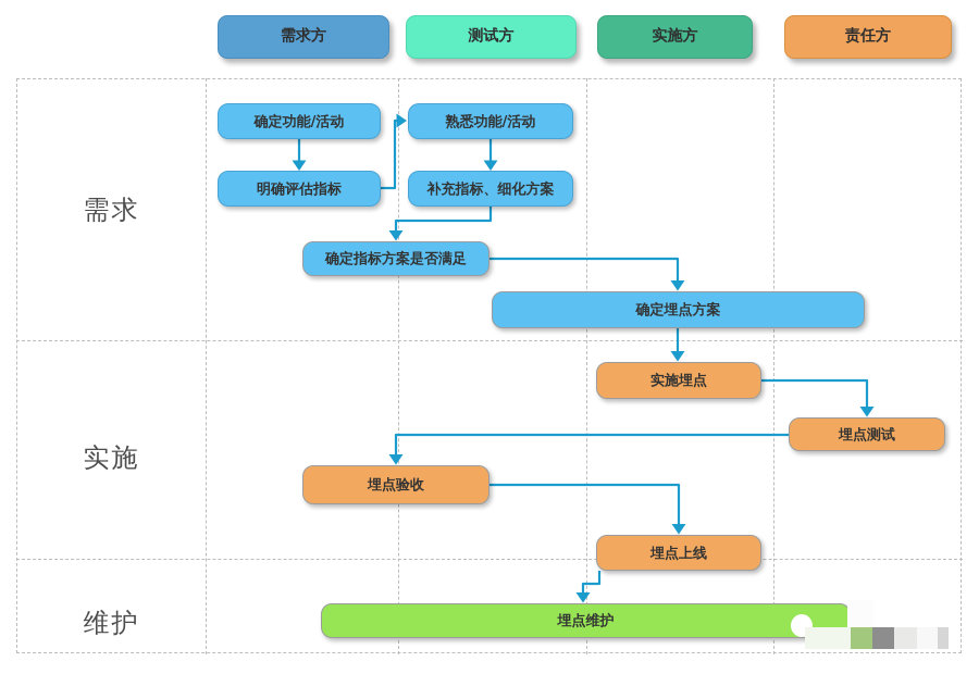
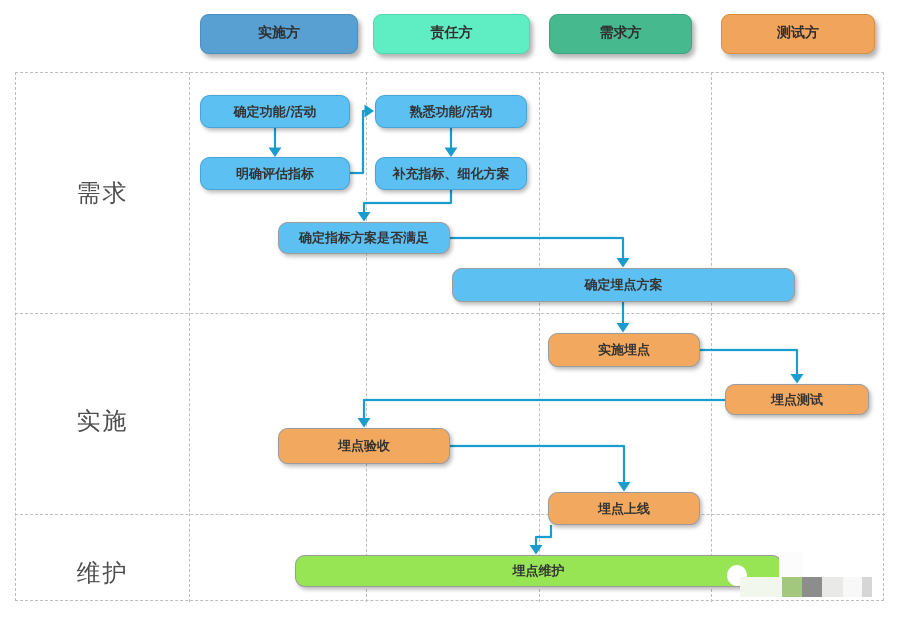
- 需求方
+ 实施方
- 测试方
+ 责任方
- 实施方
+ 需求方
- 责任方
+ 测试方
  需求
  实施
  维护
  确定功能/活动
  熟悉功能/活动
  明确评估指标
  补充指标、细化方案
  确定指标方案是否满足
  确定埋点方案
  实施埋点
  埋点测试
  埋点验收
  埋点上线
  埋点维护
